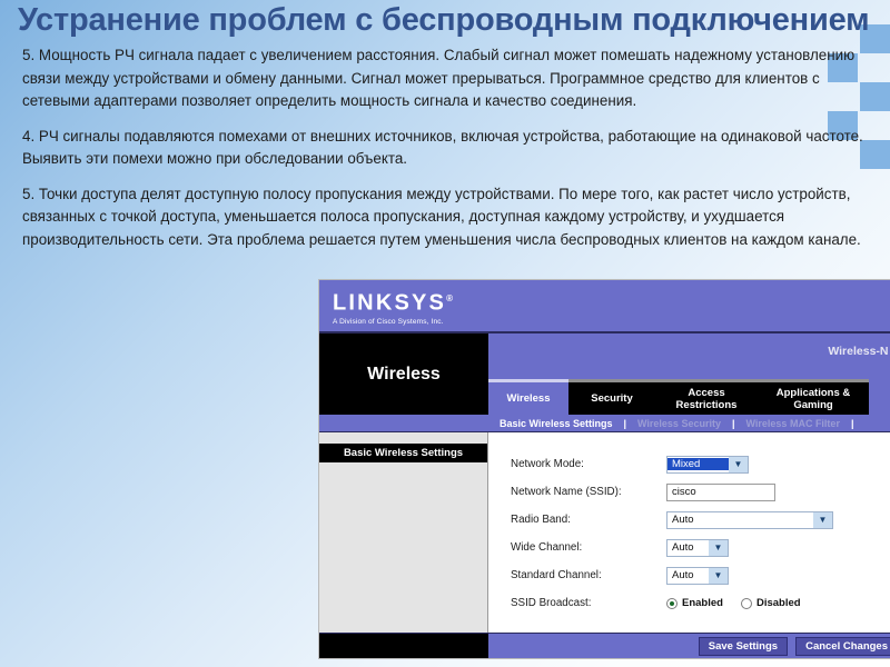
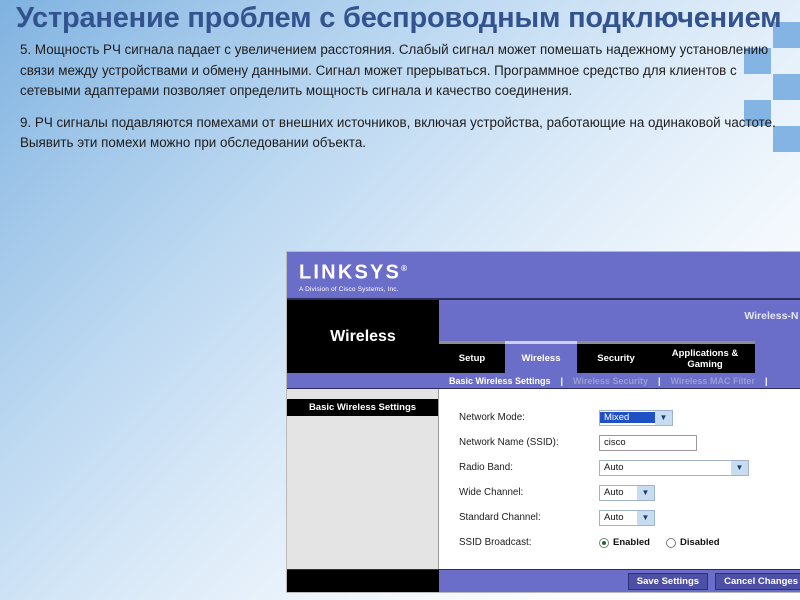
  Устранение проблем с беспроводным подключением
  5. Мощность РЧ сигнала падает с увеличением расстояния. Слабый сигнал может помешать надежному установлению связи между устройствами и обмену данными. Сигнал может прерываться. Программное средство для клиентов с сетевыми адаптерами позволяет определить мощность сигнала и качество соединения.
- 4. РЧ сигналы подавляются помехами от внешних источников, включая устройства, работающие на одинаковой частоте. Выявить эти помехи можно при обследовании объекта.
+ 9. РЧ сигналы подавляются помехами от внешних источников, включая устройства, работающие на одинаковой частоте. Выявить эти помехи можно при обследовании объекта.
- 5. Точки доступа делят доступную полосу пропускания между устройствами. По мере того, как растет число устройств, связанных с точкой доступа, уменьшается полоса пропускания, доступная каждому устройству, и ухудшается производительность сети. Эта проблема решается путем уменьшения числа беспроводных клиентов на каждом канале.
  LINKSYS®
  Wireless
  Wireless-N
+ Setup
  Wireless
  Security
- Access Restrictions
  Applications & Gaming
  Basic Wireless Settings
  |
  Wireless Security
  |
  Wireless MAC Filter
  |
  Basic Wireless Settings
  Network Mode:
  Mixed
  ▼
  Network Name (SSID):
  cisco
  Radio Band:
  Auto
  ▼
  Wide Channel:
  Auto
  ▼
  Standard Channel:
  Auto
  ▼
  SSID Broadcast:
  Enabled
  Disabled
  Save Settings
  Cancel Changes
